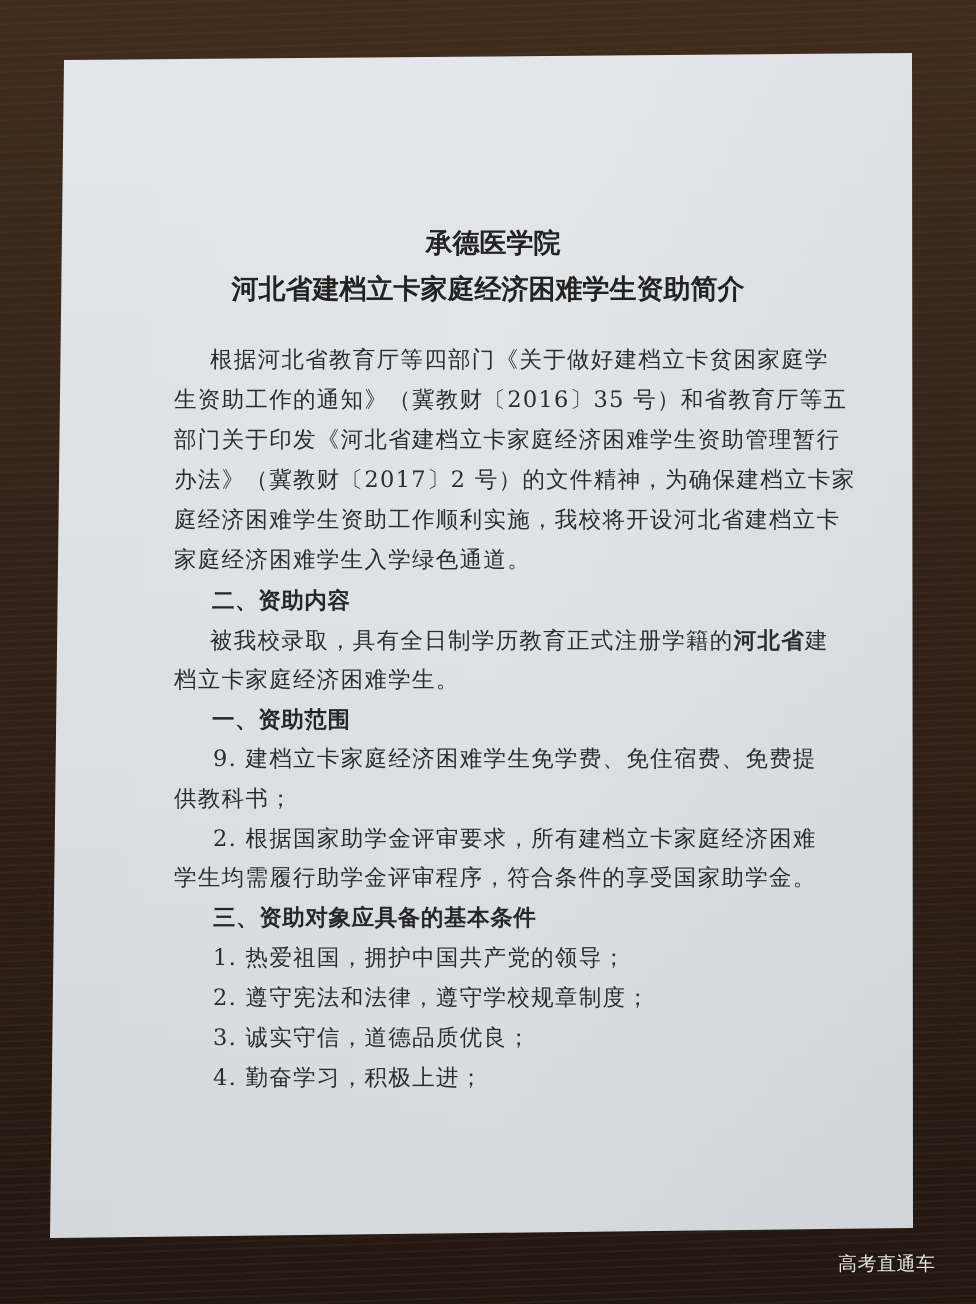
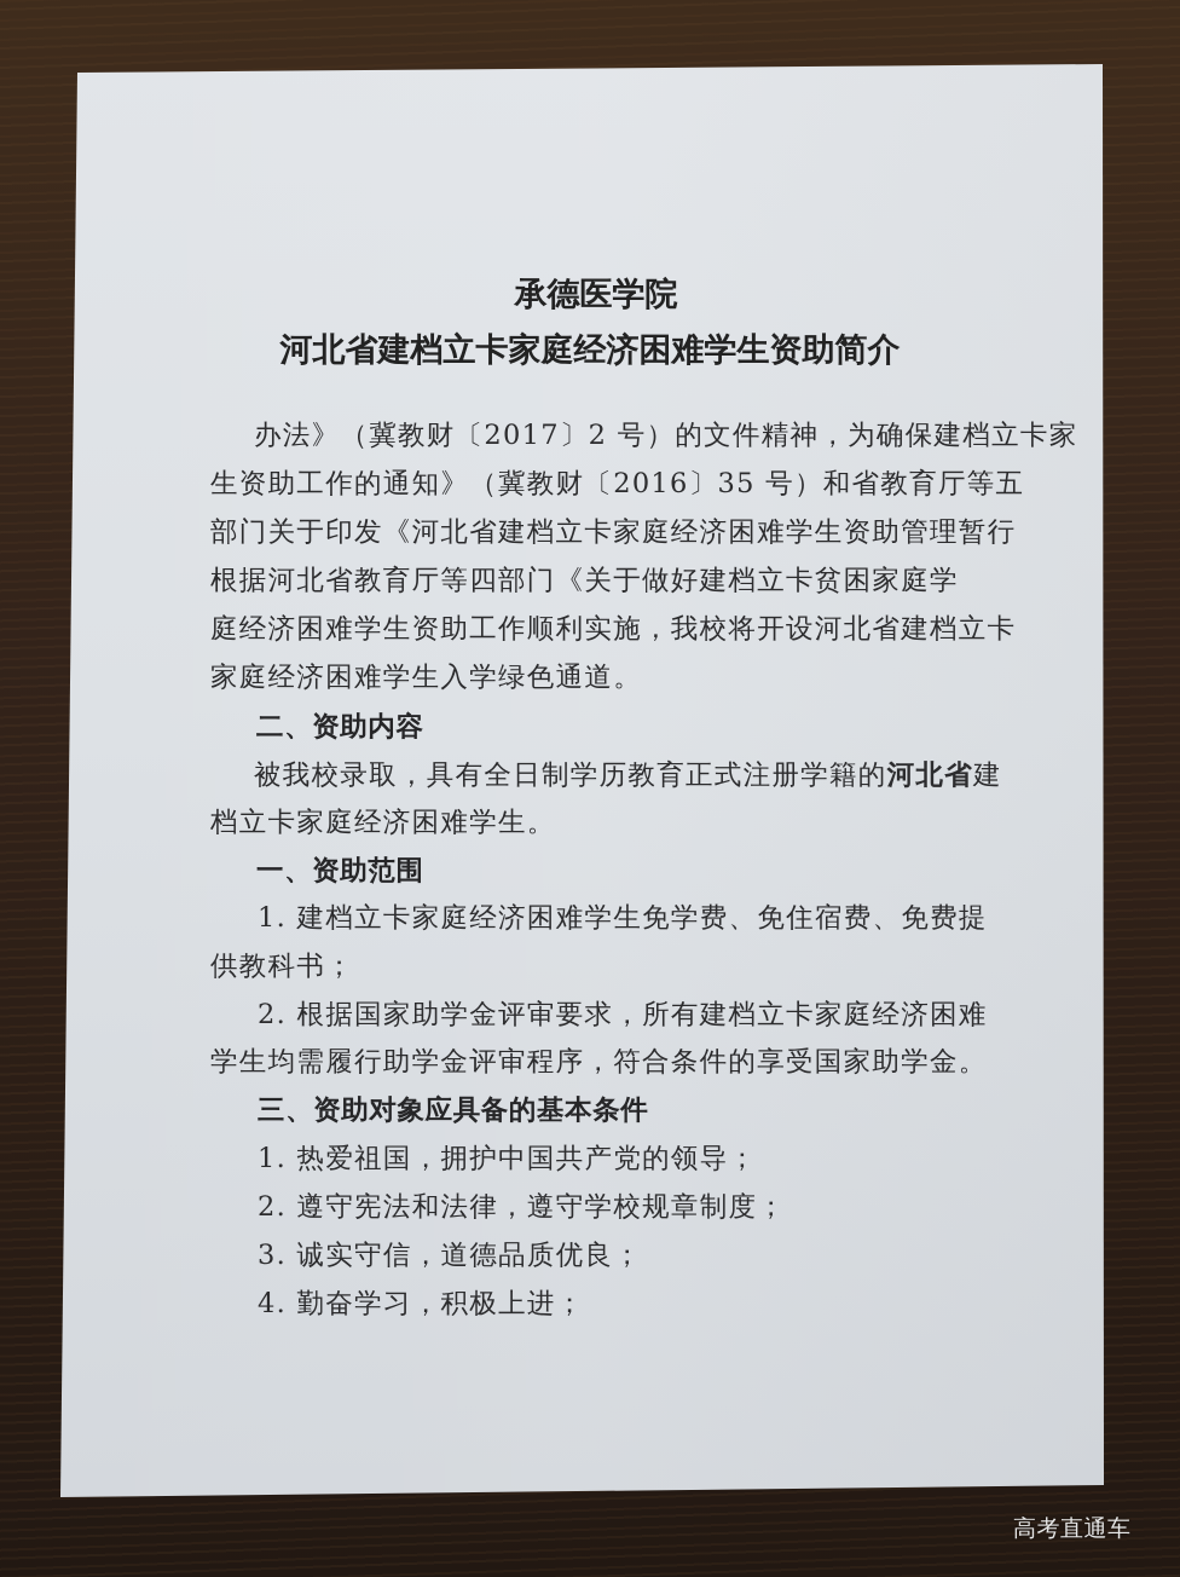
  承德医学院
  河北省建档立卡家庭经济困难学生资助简介
- 根据河北省教育厅等四部门《关于做好建档立卡贫困家庭学
+ 办法》（冀教财〔2017〕2 号）的文件精神，为确保建档立卡家
  生资助工作的通知》（冀教财〔2016〕35 号）和省教育厅等五
  部门关于印发《河北省建档立卡家庭经济困难学生资助管理暂行
- 办法》（冀教财〔2017〕2 号）的文件精神，为确保建档立卡家
+ 根据河北省教育厅等四部门《关于做好建档立卡贫困家庭学
  庭经济困难学生资助工作顺利实施，我校将开设河北省建档立卡
  家庭经济困难学生入学绿色通道。
  二、资助内容
  被我校录取，具有全日制学历教育正式注册学籍的河北省建
  档立卡家庭经济困难学生。
  一、资助范围
- 9. 建档立卡家庭经济困难学生免学费、免住宿费、免费提
+ 1. 建档立卡家庭经济困难学生免学费、免住宿费、免费提
  供教科书；
  2. 根据国家助学金评审要求，所有建档立卡家庭经济困难
  学生均需履行助学金评审程序，符合条件的享受国家助学金。
  三、资助对象应具备的基本条件
  1. 热爱祖国，拥护中国共产党的领导；
  2. 遵守宪法和法律，遵守学校规章制度；
  3. 诚实守信，道德品质优良；
  4. 勤奋学习，积极上进；
  高考直通车
